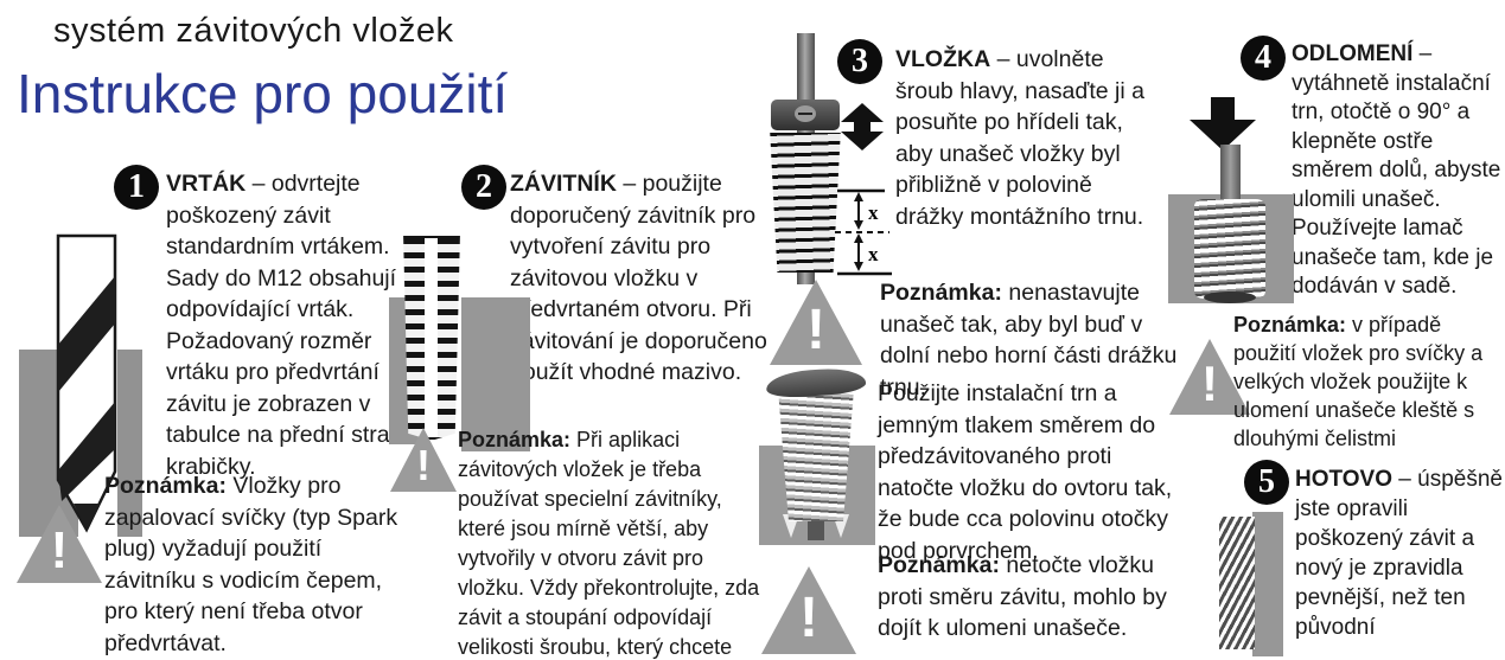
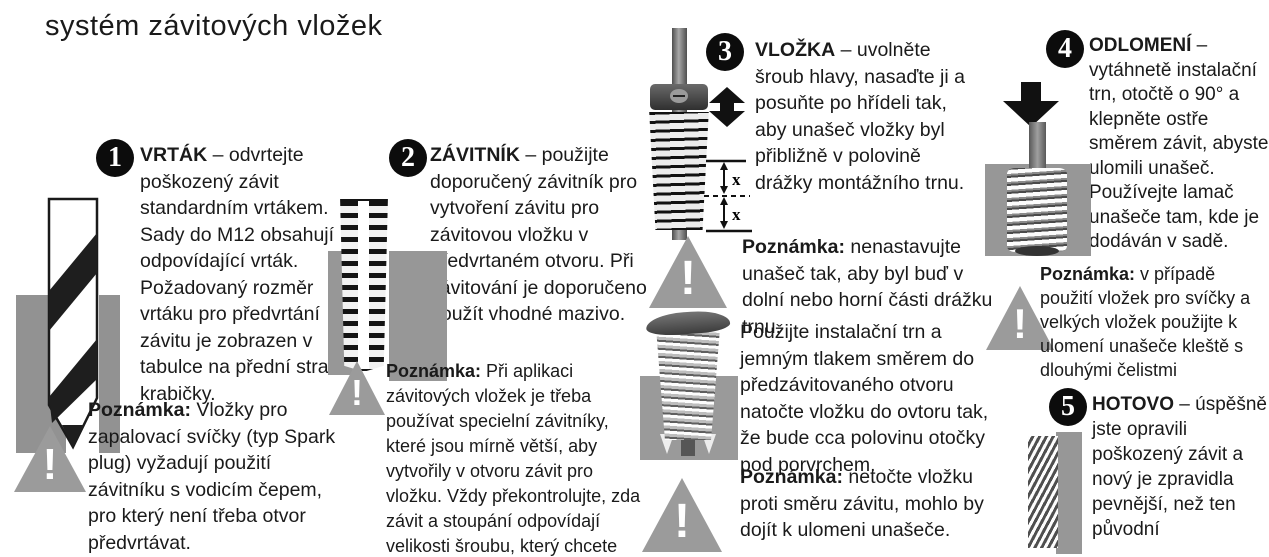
  systém závitových vložek
- Instrukce pro použití
  1
  VRTÁK – odvrtejte poškozený závit standardním vrtákem. Sady do M12 obsahují odpovídající vrták. Požadovaný rozměr vrtáku pro předvrtání závitu je zobrazen v tabulce na přední stra krabičky.
  !
  Poznámka: Vložky pro zapalovací svíčky (typ Spark plug) vyžadují použití závitníku s vodicím čepem, pro který není třeba otvor předvrtávat.
  2
  ZÁVITNÍK – použijte doporučený závitník pro vytvoření závitu pro závitovou vložku v edvrtaném otvoru. Při vitování je doporučeno užít vhodné mazivo.
  !
  Poznámka: Při aplikaci závitových vložek je třeba používat specielní závitníky, které jsou mírně větší, aby vytvořily v otvoru závit pro vložku. Vždy překontrolujte, zda závit a stoupání odpovídají velikosti šroubu, který chcete
  3
  VLOŽKA – uvolněte šroub hlavy, nasaďte ji a posuňte po hřídeli tak, aby unašeč vložky byl přibližně v polovině drážky montážního trnu.
  x
  x
  !
  Poznámka: nenastavujte unašeč tak, aby byl buď v dolní nebo horní části drážku trnu.
- Použijte instalační trn a jemným tlakem směrem do předzávitovaného proti natočte vložku do ovtoru tak, že bude cca polovinu otočky pod porvrchem.
+ Použijte instalační trn a jemným tlakem směrem do předzávitovaného otvoru natočte vložku do ovtoru tak, že bude cca polovinu otočky pod porvrchem.
  !
  Poznámka: netočte vložku proti směru závitu, mohlo by dojít k ulomeni unašeče.
  4
- ODLOMENÍ – vytáhnetě instalační trn, otočtě o 90° a klepněte ostře směrem dolů, abyste ulomili unašeč. Používejte lamač unašeče tam, kde je dodáván v sadě.
+ ODLOMENÍ – vytáhnetě instalační trn, otočtě o 90° a klepněte ostře směrem závit, abyste ulomili unašeč. Používejte lamač unašeče tam, kde je dodáván v sadě.
  !
  Poznámka: v případě použití vložek pro svíčky a velkých vložek použijte k ulomení unašeče kleště s dlouhými čelistmi
  5
  HOTOVO – úspěšně jste opravili poškozený závit a nový je zpravidla pevnější, než ten původní
